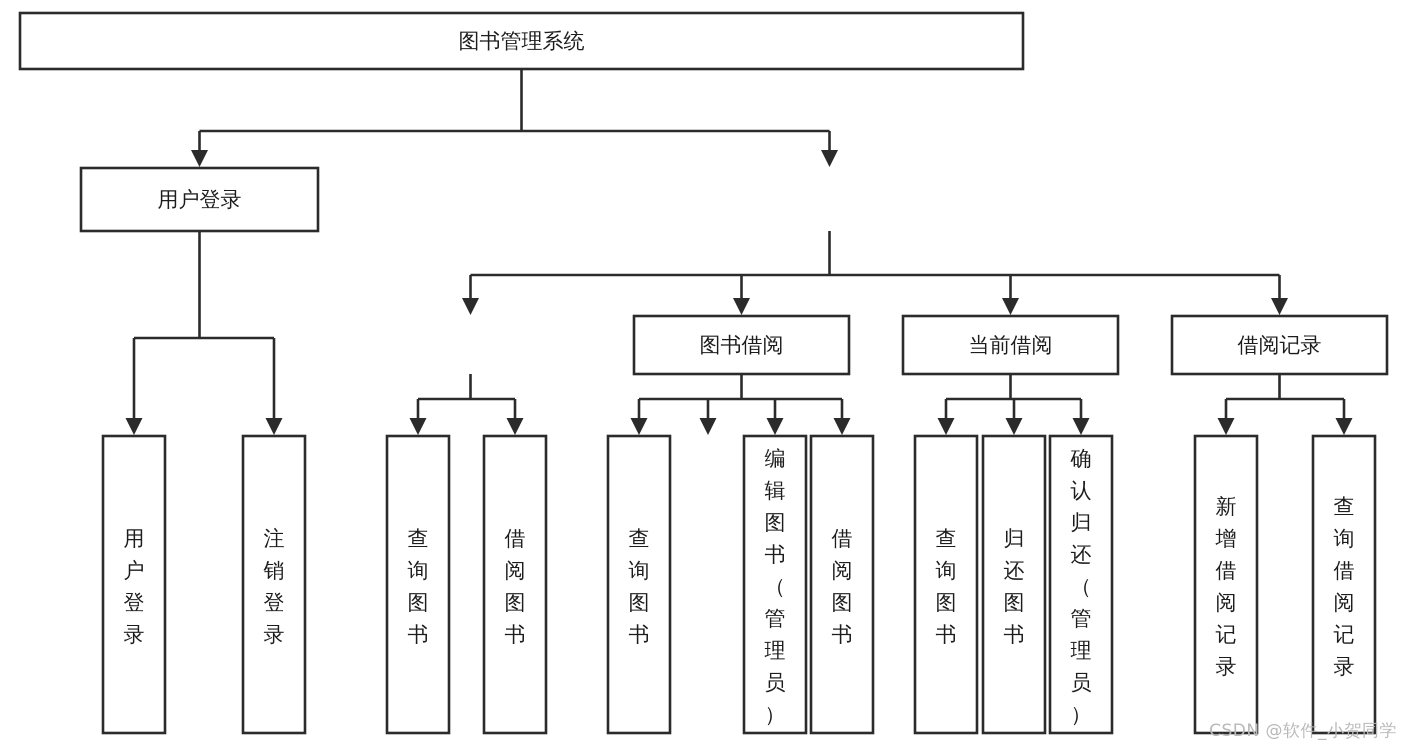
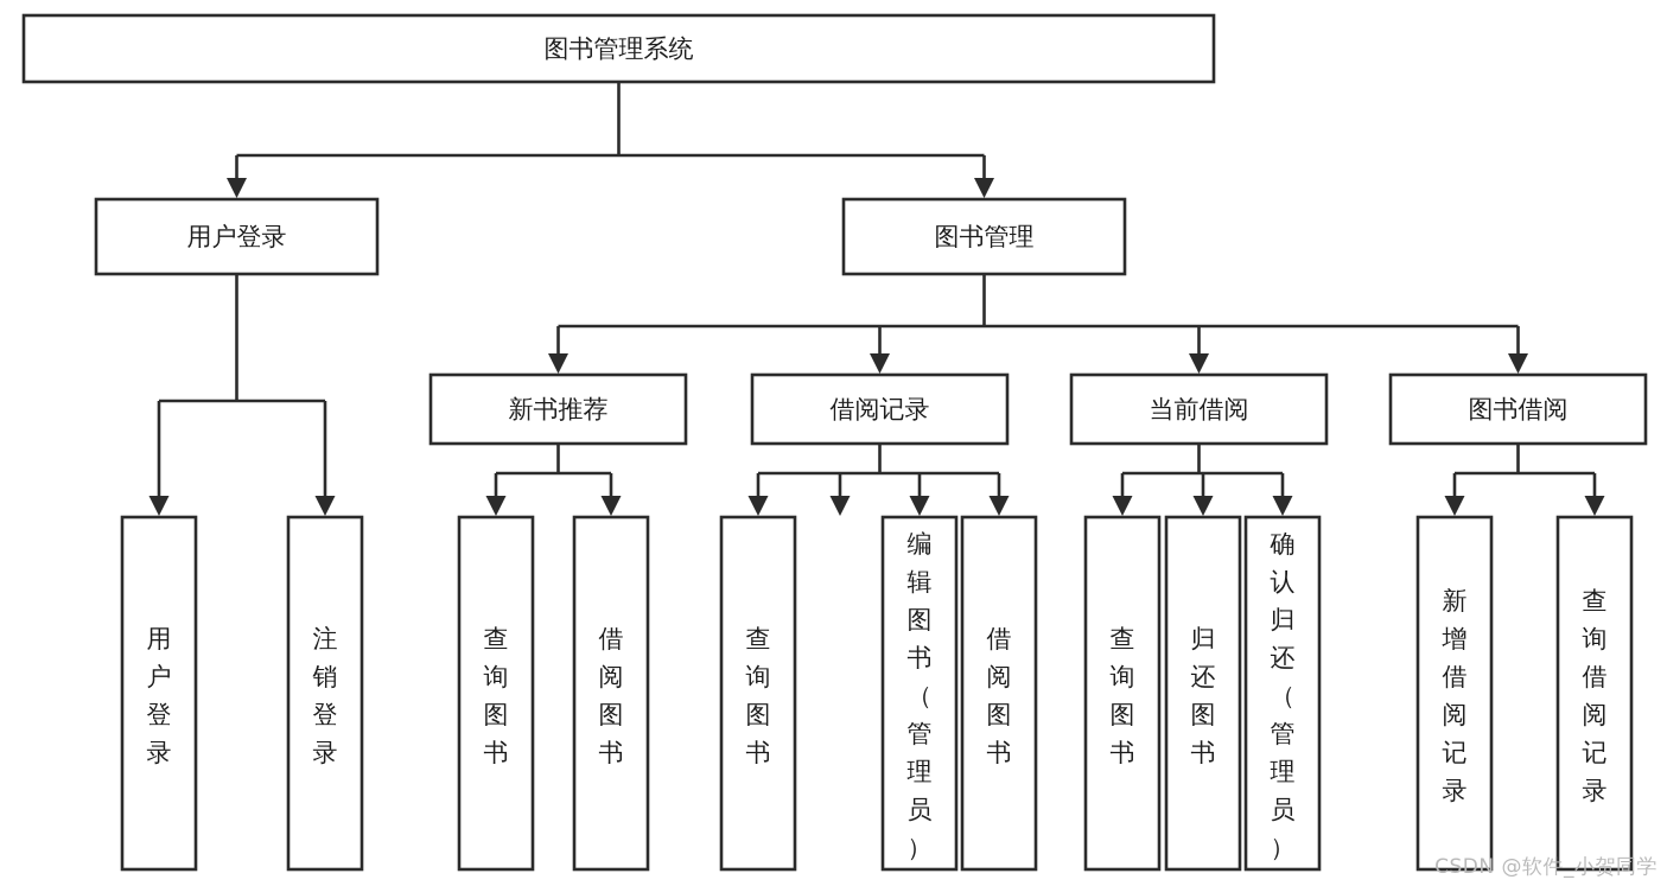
  图书管理系统
  用户登录
+ 图书管理
+ 新书推荐
- 图书借阅
+ 借阅记录
  当前借阅
- 借阅记录
+ 图书借阅
  用户登录
  注销登录
  查询图书
  借阅图书
  查询图书
  编辑图书（管理员）
  借阅图书
  查询图书
  归还图书
  确认归还（管理员）
  新增借阅记录
  查询借阅记录
  CSDN @软件_小贺同学
